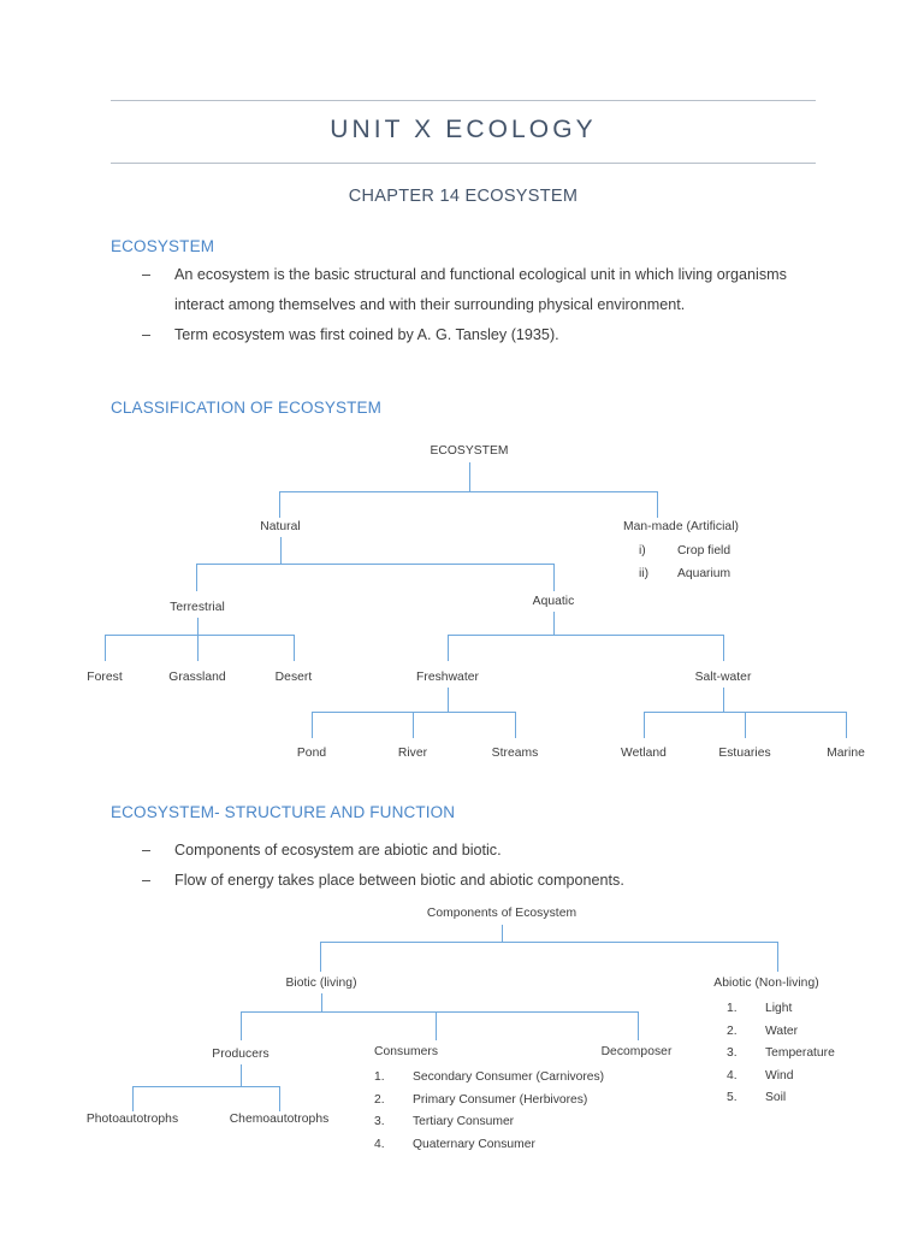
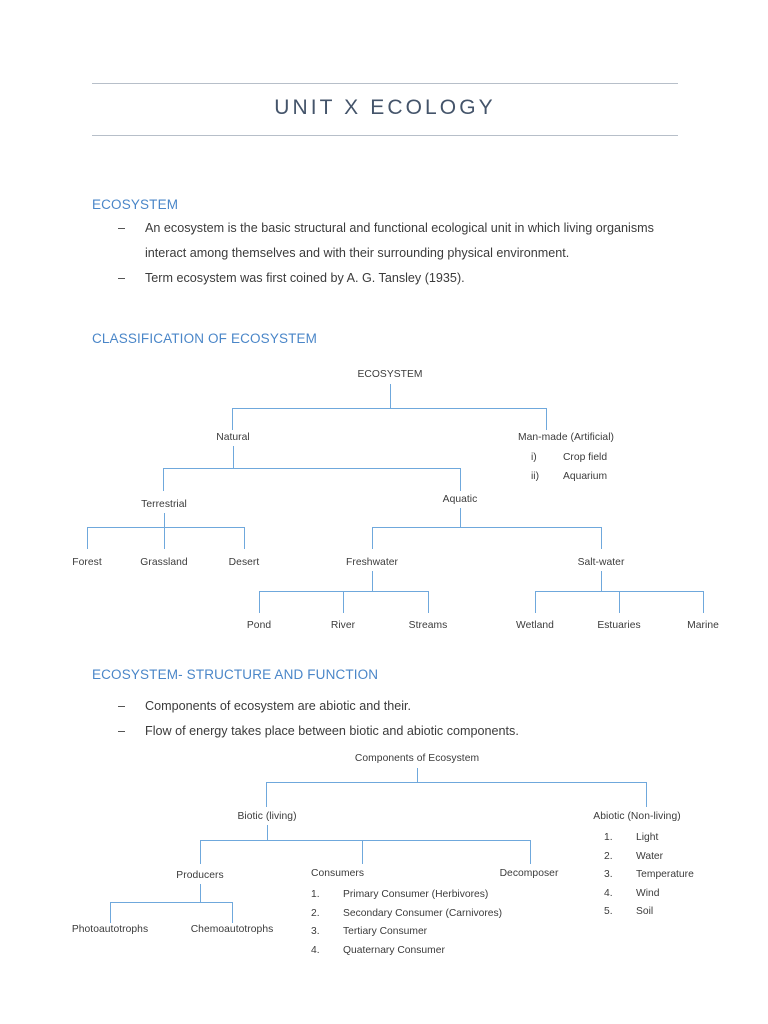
  UNIT X ECOLOGY
- CHAPTER 14 ECOSYSTEM
  ECOSYSTEM
  –
  An ecosystem is the basic structural and functional ecological unit in which living organisms interact among themselves and with their surrounding physical environment.
  –
  Term ecosystem was first coined by A. G. Tansley (1935).
  CLASSIFICATION OF ECOSYSTEM
  ECOSYSTEM
  Natural
  Man-made (Artificial)
  i)
  Crop field
  ii)
  Aquarium
  Terrestrial
  Aquatic
  Forest
  Grassland
  Desert
  Freshwater
  Salt-water
  Pond
  River
  Streams
  Wetland
  Estuaries
  Marine
  ECOSYSTEM- STRUCTURE AND FUNCTION
  –
- Components of ecosystem are abiotic and biotic.
+ Components of ecosystem are abiotic and their.
  –
  Flow of energy takes place between biotic and abiotic components.
  Components of Ecosystem
  Biotic (living)
  Abiotic (Non-living)
  1.
  Light
  2.
  Water
  3.
  Temperature
  4.
  Wind
  5.
  Soil
  Producers
  Consumers
  Decomposer
  1.
- Secondary Consumer (Carnivores)
+ Primary Consumer (Herbivores)
  2.
- Primary Consumer (Herbivores)
+ Secondary Consumer (Carnivores)
  3.
  Tertiary Consumer
  4.
  Quaternary Consumer
  Photoautotrophs
  Chemoautotrophs
